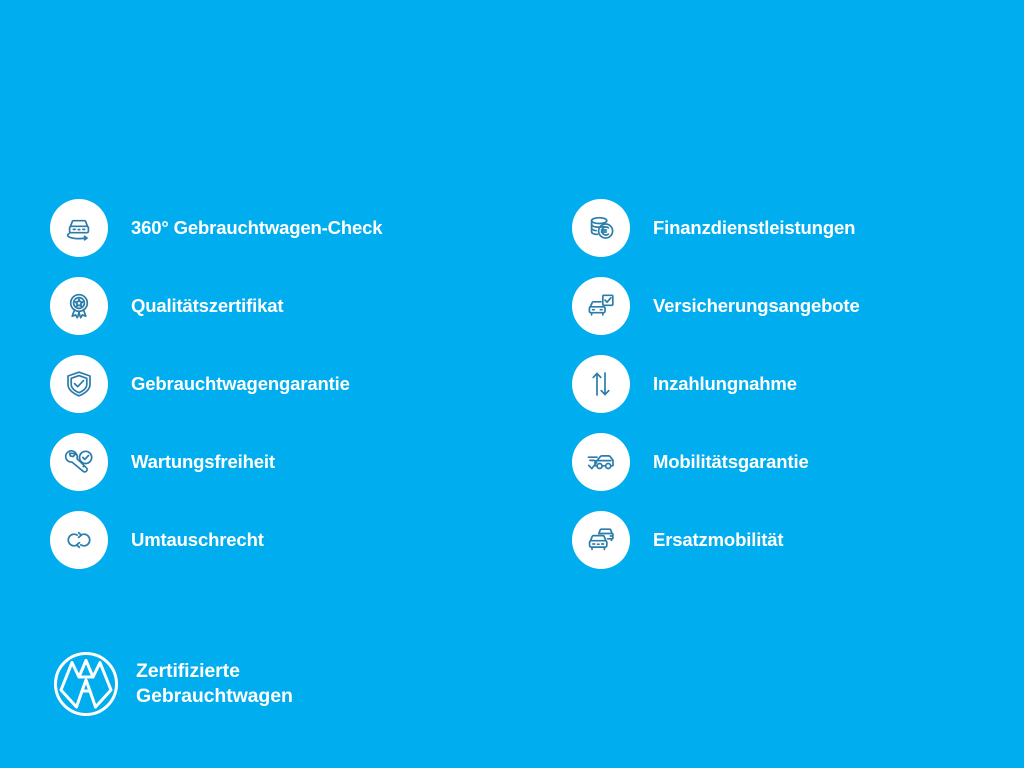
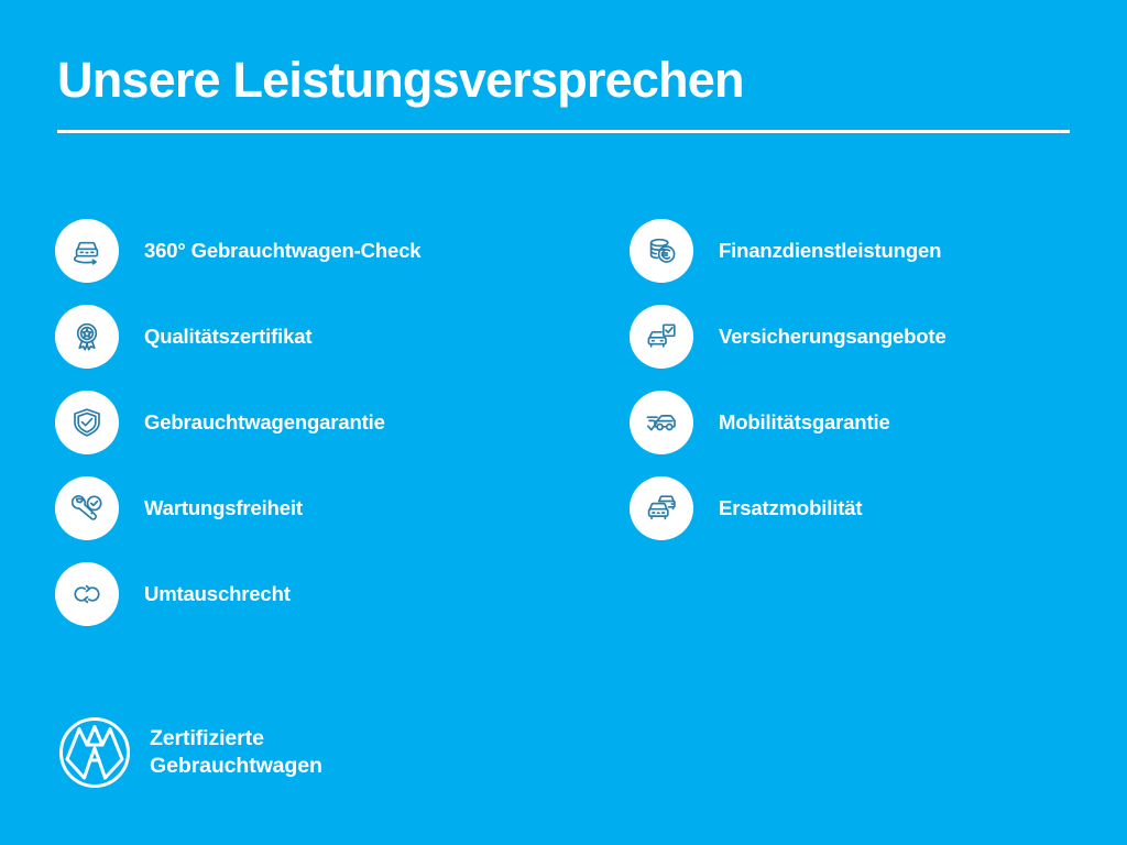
+ Unsere Leistungsversprechen
  360° Gebrauchtwagen-Check
  Qualitätszertifikat
  Gebrauchtwagengarantie
  Wartungsfreiheit
  Umtauschrecht
  Finanzdienstleistungen
  Versicherungsangebote
- Inzahlungnahme
  Mobilitätsgarantie
  Ersatzmobilität
  Zertifizierte
  Gebrauchtwagen
